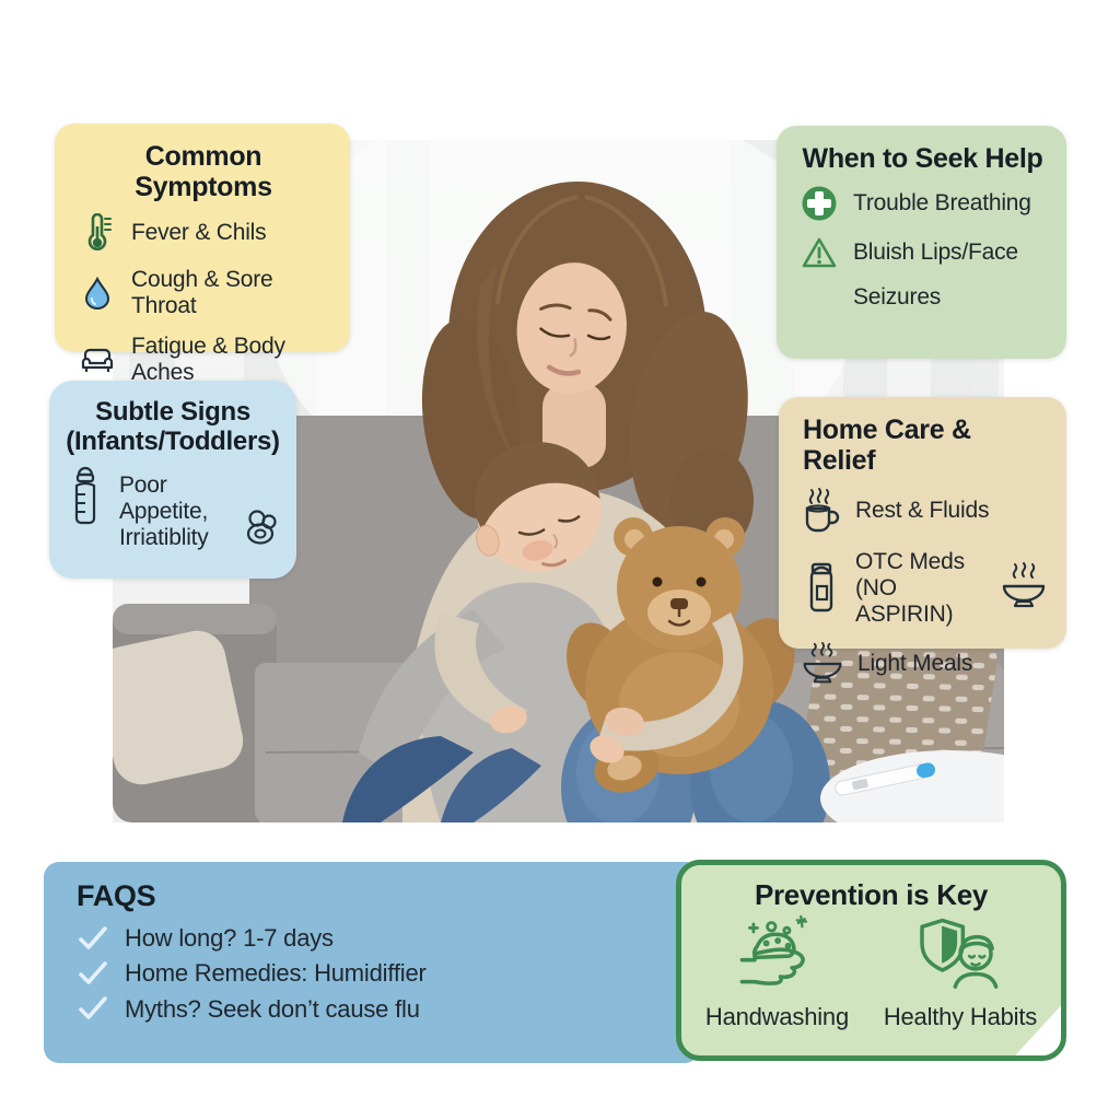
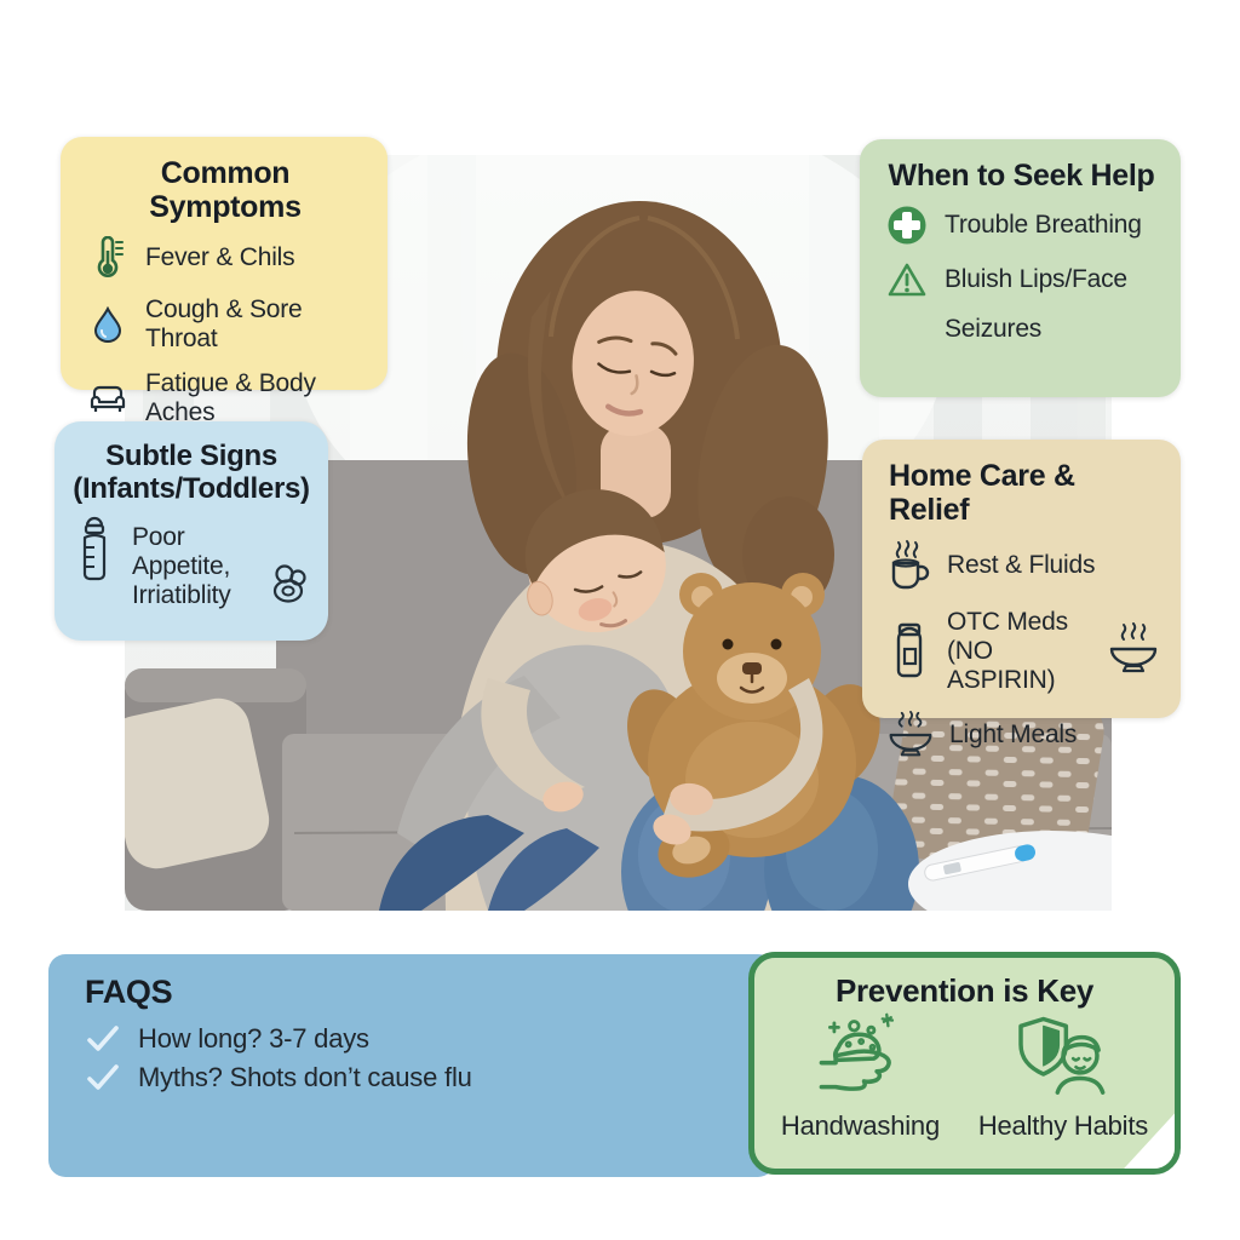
  Common Symptoms
  Fever & Chils
  Cough & Sore Throat
  Fatigue & Body Aches
  When to Seek Help
  Trouble Breathing
  Bluish Lips/Face
  Seizures
  Subtle Signs
  (Infants/Toddlers)
  Poor Appetite, Irriatiblity
  Home Care & Relief
  Rest & Fluids
  OTC Meds (NO ASPIRIN)
  Light Meals
  FAQS
- How long? 1-7 days
+ How long? 3-7 days
- Home Remedies: Humidiffier
- Myths? Seek don’t cause flu
+ Myths? Shots don’t cause flu
  Prevention is Key
  Handwashing
  Healthy Habits
